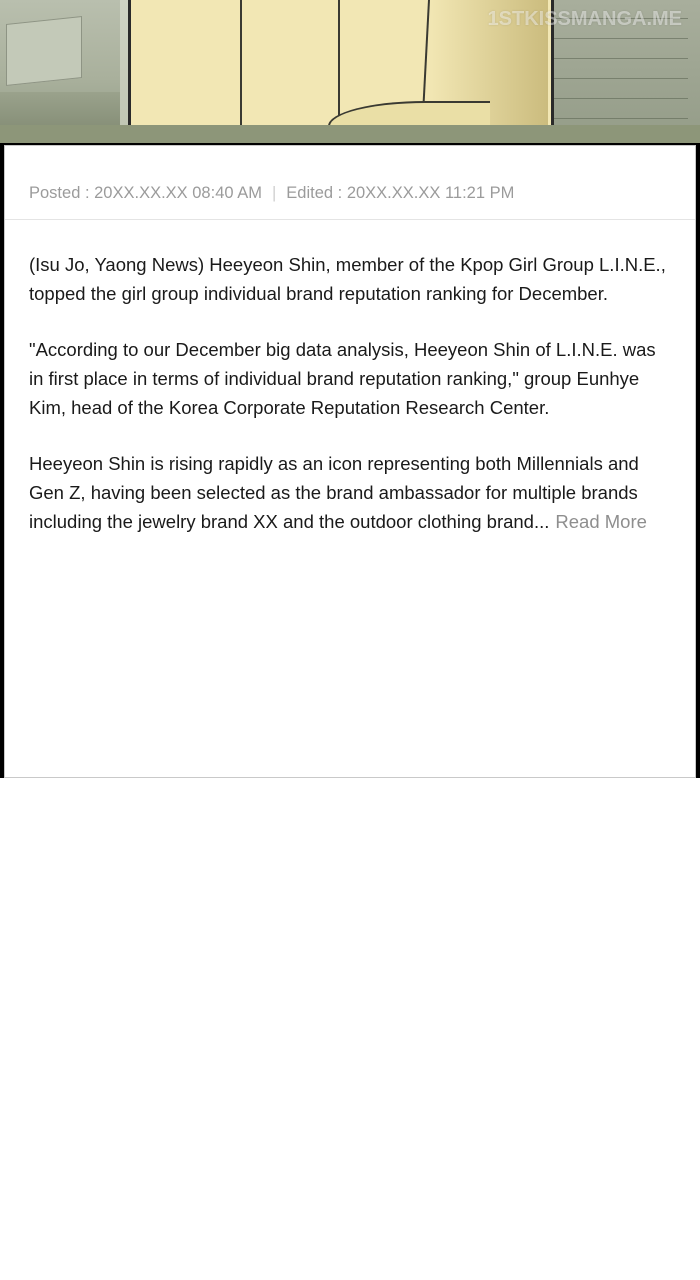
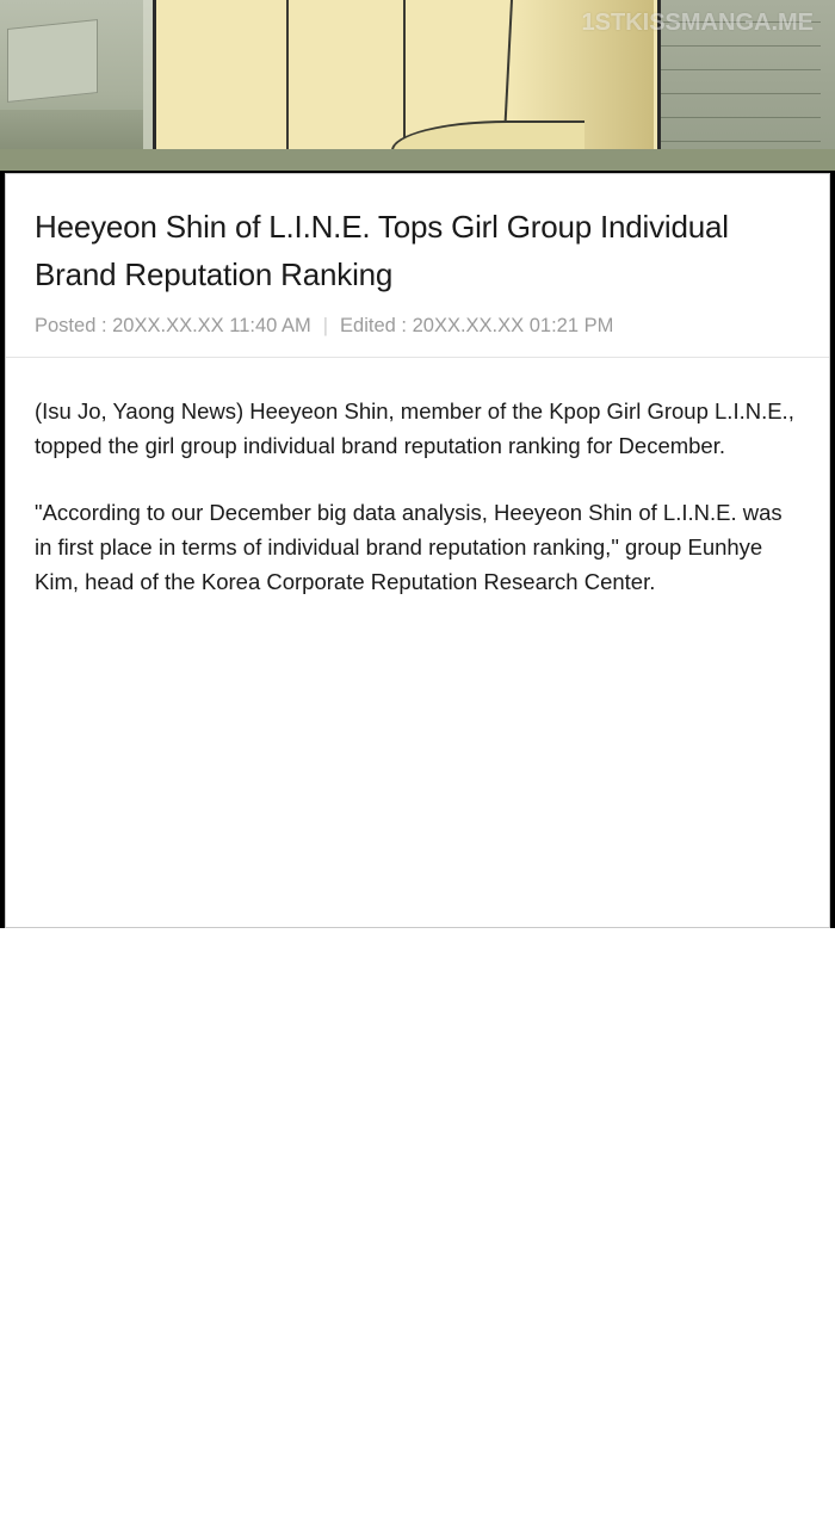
  1STKISSMANGA.ME
+ Heeyeon Shin of L.I.N.E. Tops Girl Group Individual Brand Reputation Ranking
- Posted : 20XX.XX.XX 08:40 AM
+ Posted : 20XX.XX.XX 11:40 AM
  |
- Edited : 20XX.XX.XX 11:21 PM
+ Edited : 20XX.XX.XX 01:21 PM
  (Isu Jo, Yaong News) Heeyeon Shin, member of the Kpop Girl Group L.I.N.E., topped the girl group individual brand reputation ranking for December.
  "According to our December big data analysis, Heeyeon Shin of L.I.N.E. was in first place in terms of individual brand reputation ranking," group Eunhye Kim, head of the Korea Corporate Reputation Research Center.
- Heeyeon Shin is rising rapidly as an icon representing both Millennials and Gen Z, having been selected as the brand ambassador for multiple brands including the jewelry brand XX and the outdoor clothing brand... Read More
